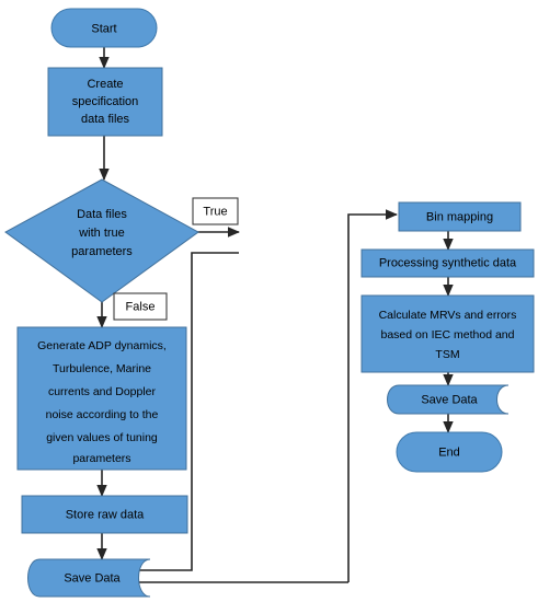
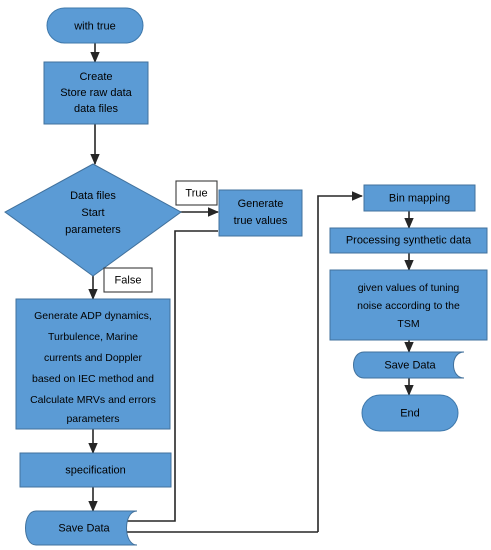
- Start
+ with true
  Create
- specification
+ Store raw data
  data files
  Data files
- with true
+ Start
  parameters
  True
  False
+ Generate
+ true values
  Generate ADP dynamics,
  Turbulence, Marine
  currents and Doppler
- noise according to the
+ based on IEC method and
- given values of tuning
+ Calculate MRVs and errors
  parameters
- Store raw data
+ specification
  Save Data
  Bin mapping
  Processing synthetic data
- Calculate MRVs and errors
+ given values of tuning
- based on IEC method and
+ noise according to the
  TSM
  Save Data
  End
